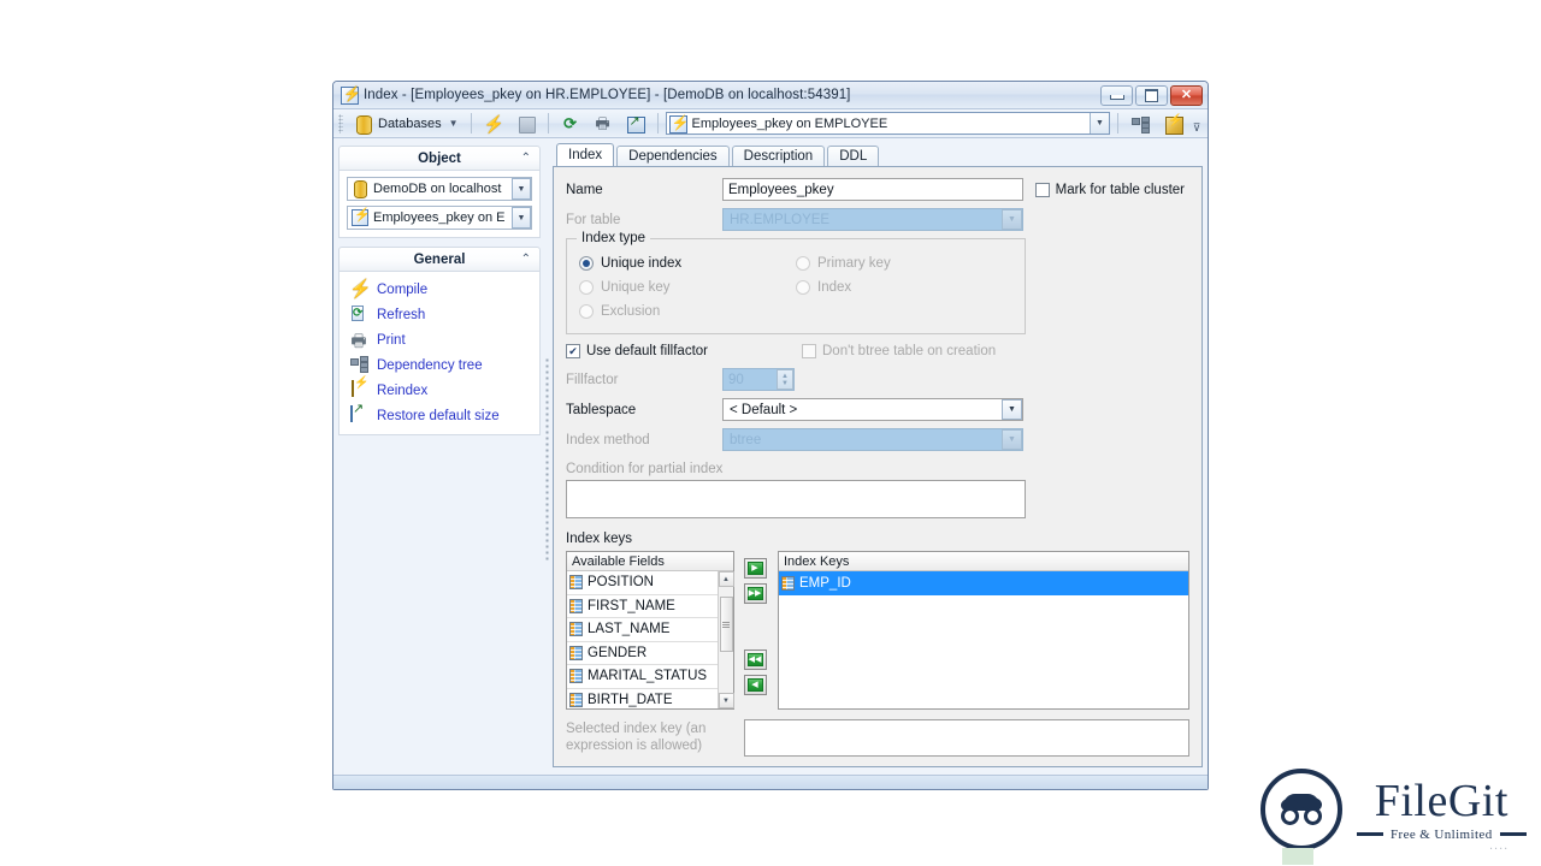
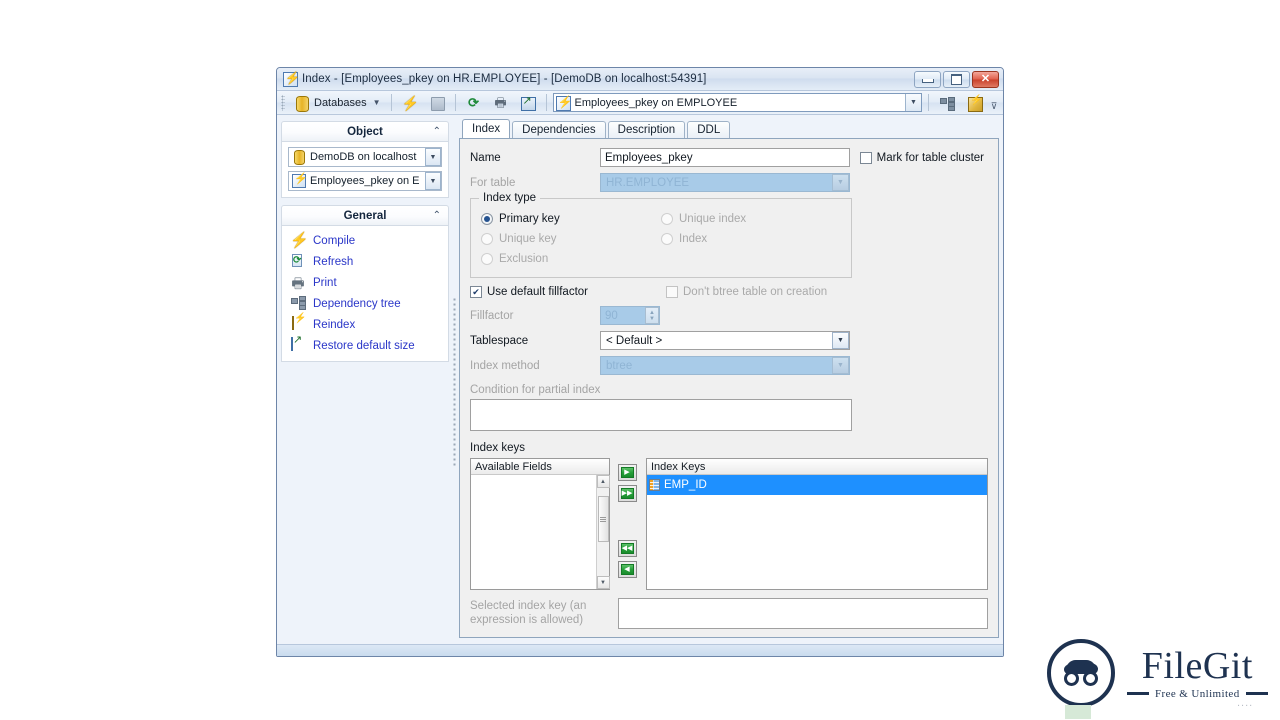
  ⚡
  Index - [Employees_pkey on HR.EMPLOYEE] - [DemoDB on localhost:54391]
  ✕
  Databases
  ▼
  ⚡
  ⟳
  🖶
  ⚡
  Employees_pkey on EMPLOYEE
  ⊽
  Object
  ⌃
  DemoDB on localhost
  ⚡
  Employees_pkey on E
  General
  ⌃
  ⚡
  Compile
  ⟳
  Refresh
  🖶
  Print
  Dependency tree
  Reindex
  Restore default size
  Index
  Dependencies
  Description
  DDL
  Name
  Employees_pkey
  Mark for table cluster
  For table
  HR.EMPLOYEE
  Index type
- Unique index
+ Primary key
  Unique key
  Exclusion
- Primary key
+ Unique index
  Index
  Use default fillfactor
  Don't btree table on creation
  Fillfactor
  90
  Tablespace
  < Default >
  Index method
  btree
  Condition for partial index
  Index keys
  Available Fields
- POSITION
- FIRST_NAME
- LAST_NAME
- GENDER
- MARITAL_STATUS
- BIRTH_DATE
  Index Keys
  EMP_ID
  Selected index key (an expression is allowed)
  FileGit
  Free & Unlimited
  ....
